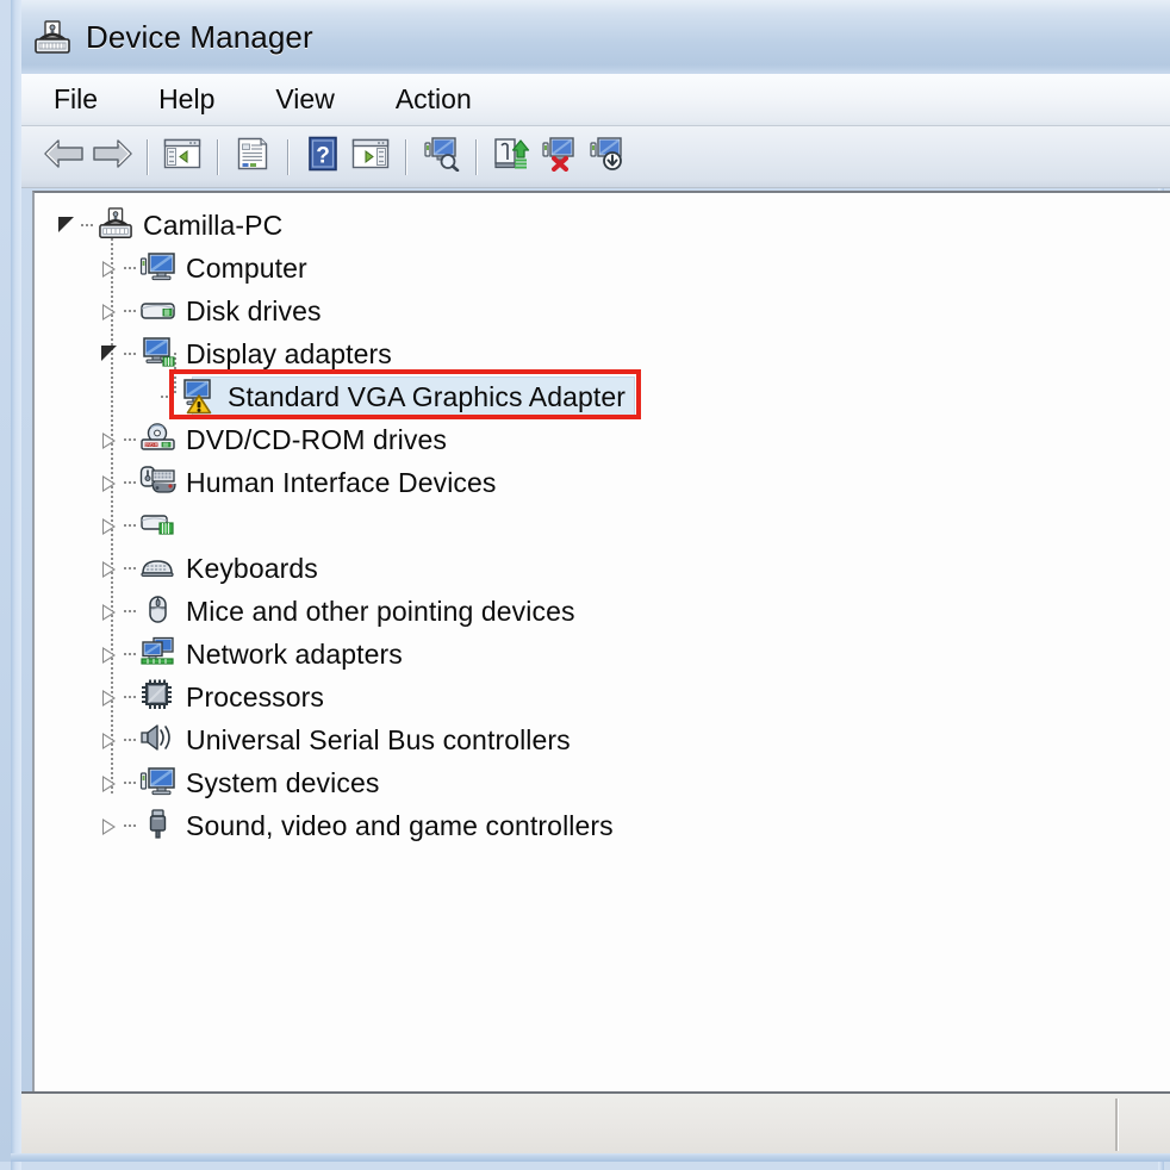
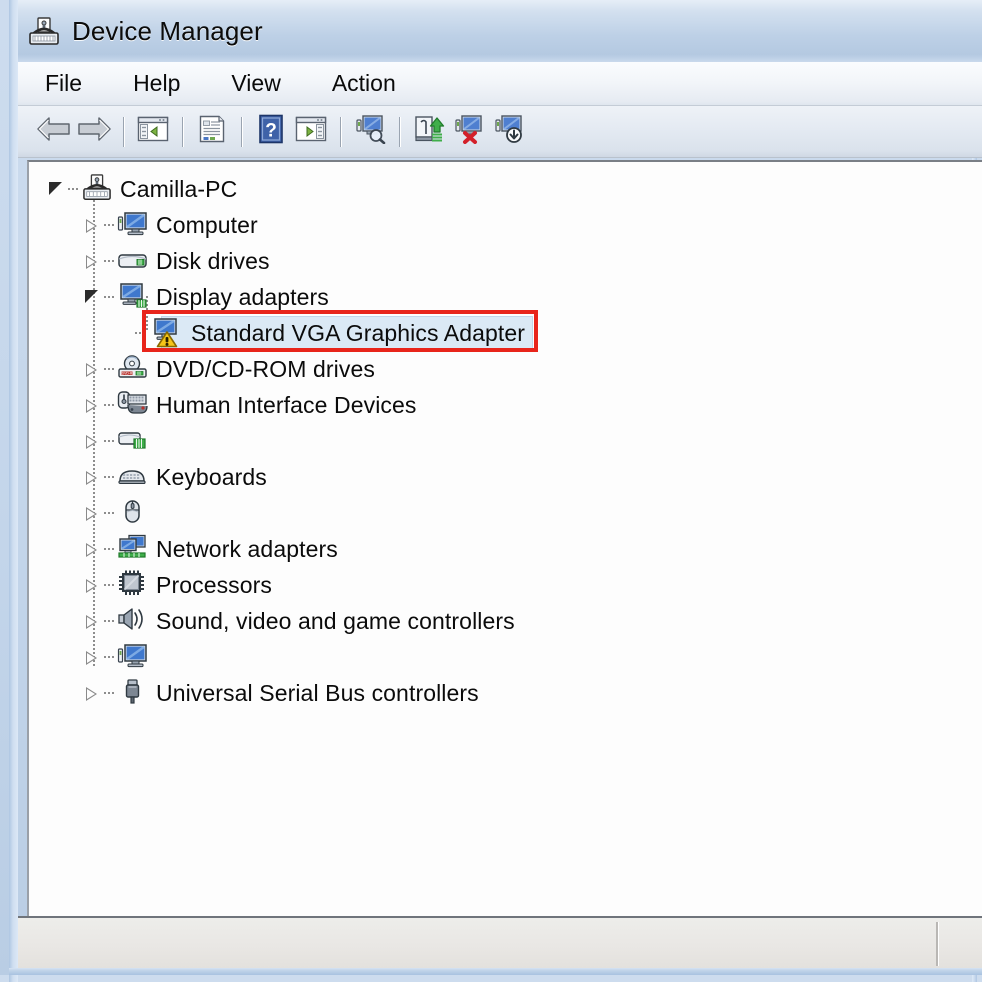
  Device Manager
  File
  Help
  View
  Action
  ?
  Camilla-PC
  Computer
  Disk drives
  Display adapters
  Standard VGA Graphics Adapter
  DVD/CD-ROM drives
  Human Interface Devices
  Keyboards
- Mice and other pointing devices
  Network adapters
  Processors
- Universal Serial Bus controllers
+ Sound, video and game controllers
- System devices
- Sound, video and game controllers
+ Universal Serial Bus controllers
